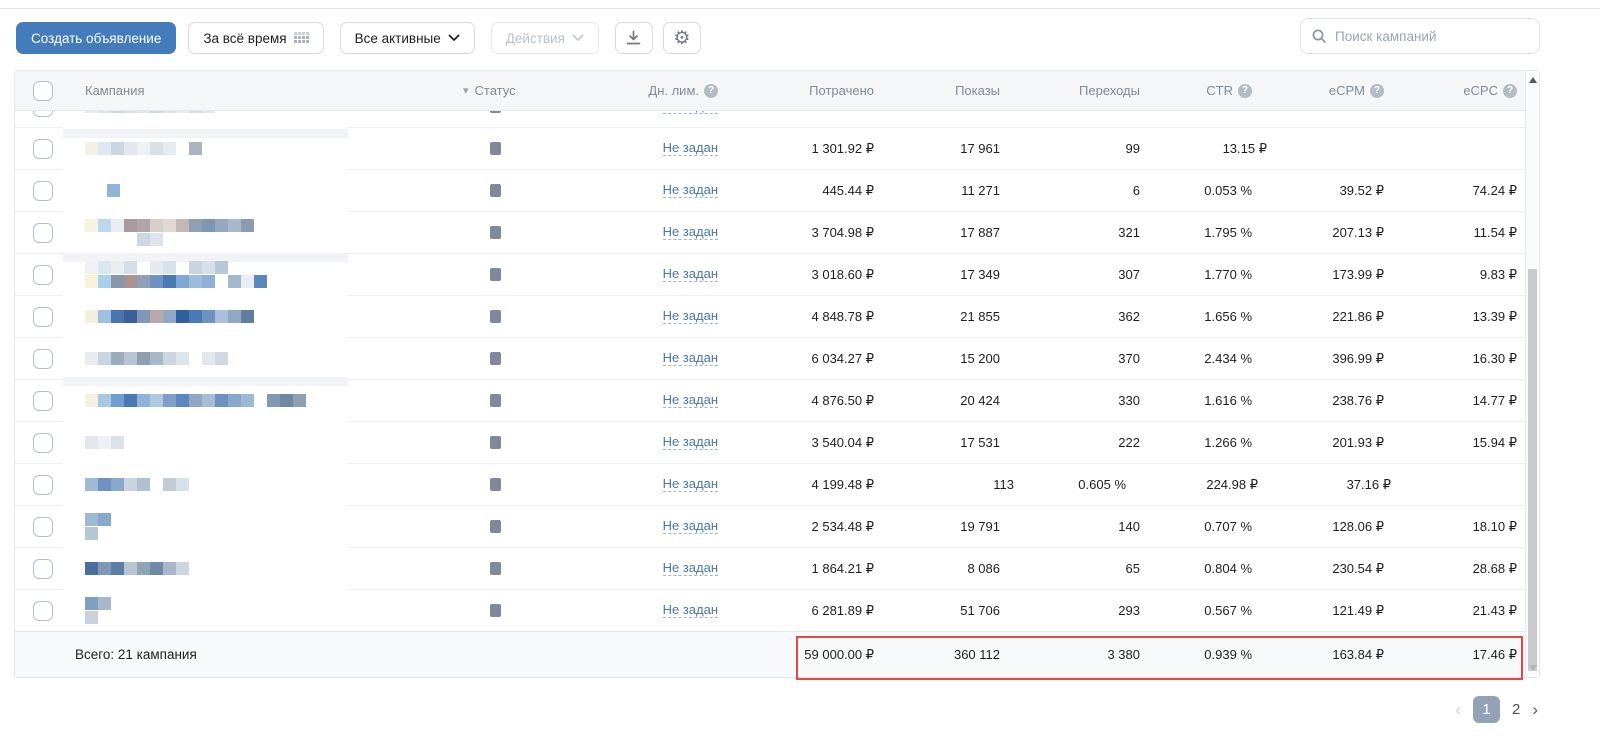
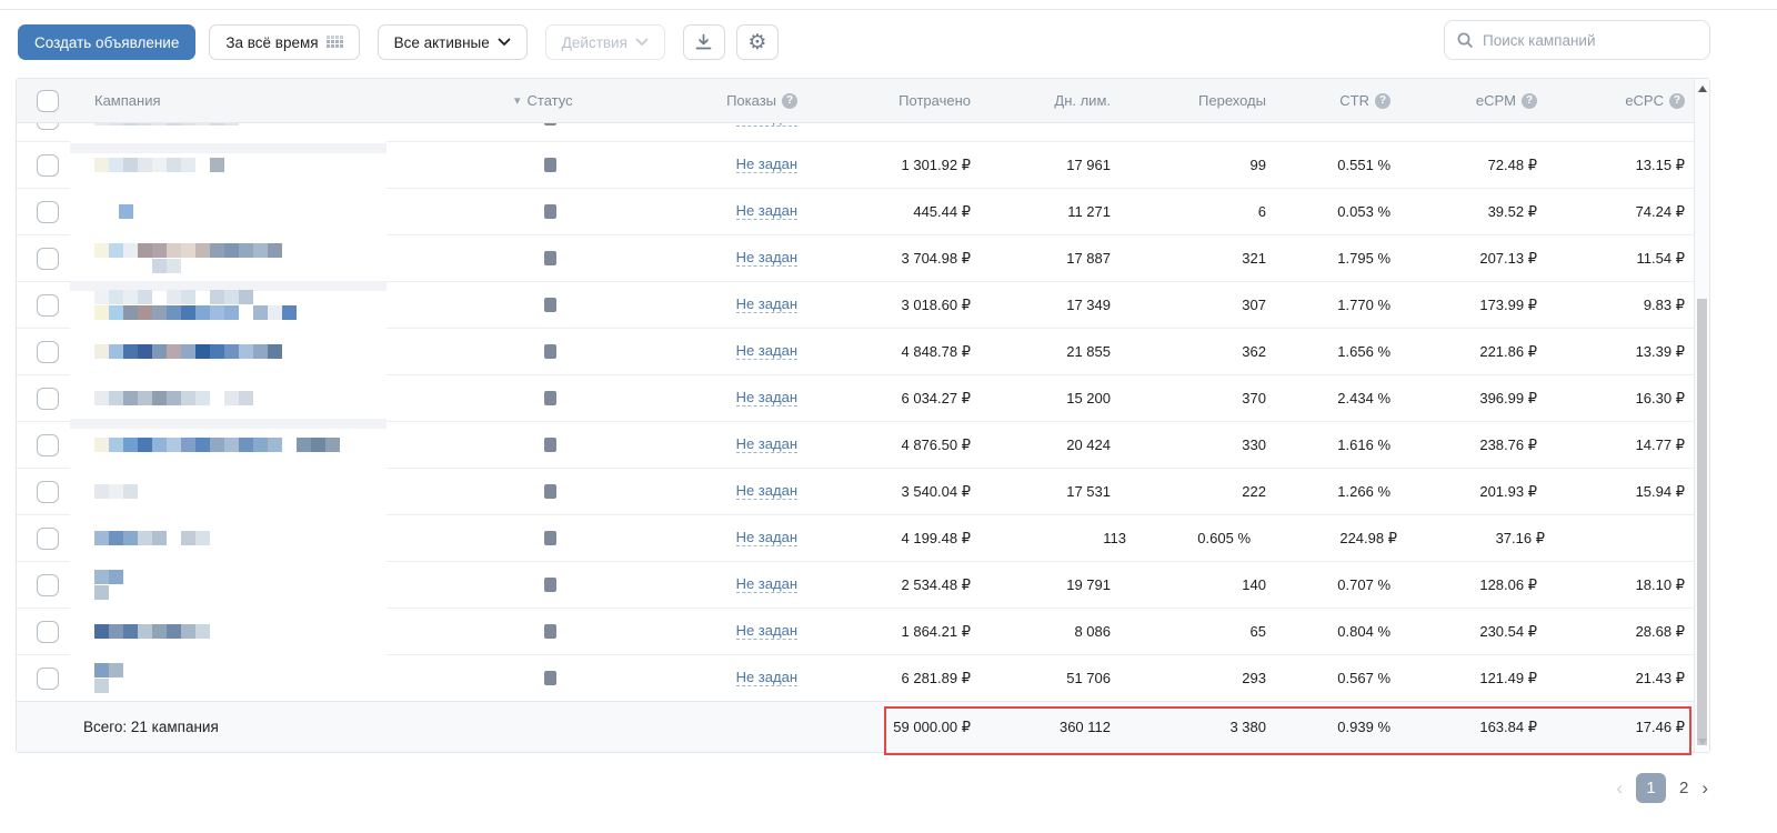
  Создать объявление
  За всё время
  Все активные
  Действия
  ⚙
  Поиск кампаний
  Кампания
  ▾
  Статус
- Дн. лим.
+ Показы
  ?
  Потрачено
- Показы
+ Дн. лим.
  Переходы
  CTR
  ?
  eCPM
  ?
  eCPC
  ?
  Не задан
  1 301.92 ₽
  17 961
  99
+ 0.551 %
+ 72.48 ₽
  13.15 ₽
  Не задан
  445.44 ₽
  11 271
  6
  0.053 %
  39.52 ₽
  74.24 ₽
  Не задан
  3 704.98 ₽
  17 887
  321
  1.795 %
  207.13 ₽
  11.54 ₽
  Не задан
  3 018.60 ₽
  17 349
  307
  1.770 %
  173.99 ₽
  9.83 ₽
  Не задан
  4 848.78 ₽
  21 855
  362
  1.656 %
  221.86 ₽
  13.39 ₽
  Не задан
  6 034.27 ₽
  15 200
  370
  2.434 %
  396.99 ₽
  16.30 ₽
  Не задан
  4 876.50 ₽
  20 424
  330
  1.616 %
  238.76 ₽
  14.77 ₽
  Не задан
  3 540.04 ₽
  17 531
  222
  1.266 %
  201.93 ₽
  15.94 ₽
  Не задан
  4 199.48 ₽
  113
  0.605 %
  224.98 ₽
  37.16 ₽
  Не задан
  2 534.48 ₽
  19 791
  140
  0.707 %
  128.06 ₽
  18.10 ₽
  Не задан
  1 864.21 ₽
  8 086
  65
  0.804 %
  230.54 ₽
  28.68 ₽
  Не задан
  6 281.89 ₽
  51 706
  293
  0.567 %
  121.49 ₽
  21.43 ₽
  Всего: 21 кампания
  59 000.00 ₽
  360 112
  3 380
  0.939 %
  163.84 ₽
  17.46 ₽
  ‹
  1
  2
  ›
